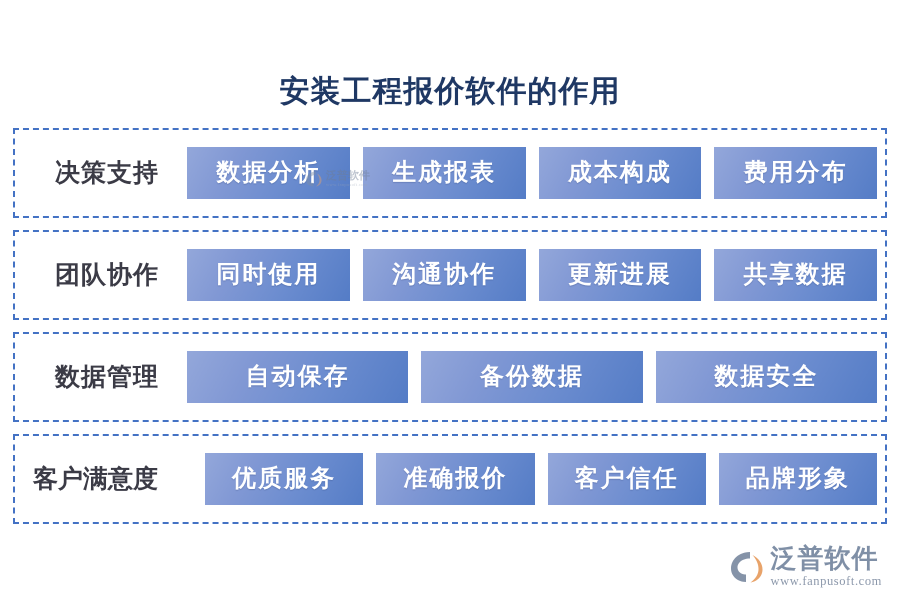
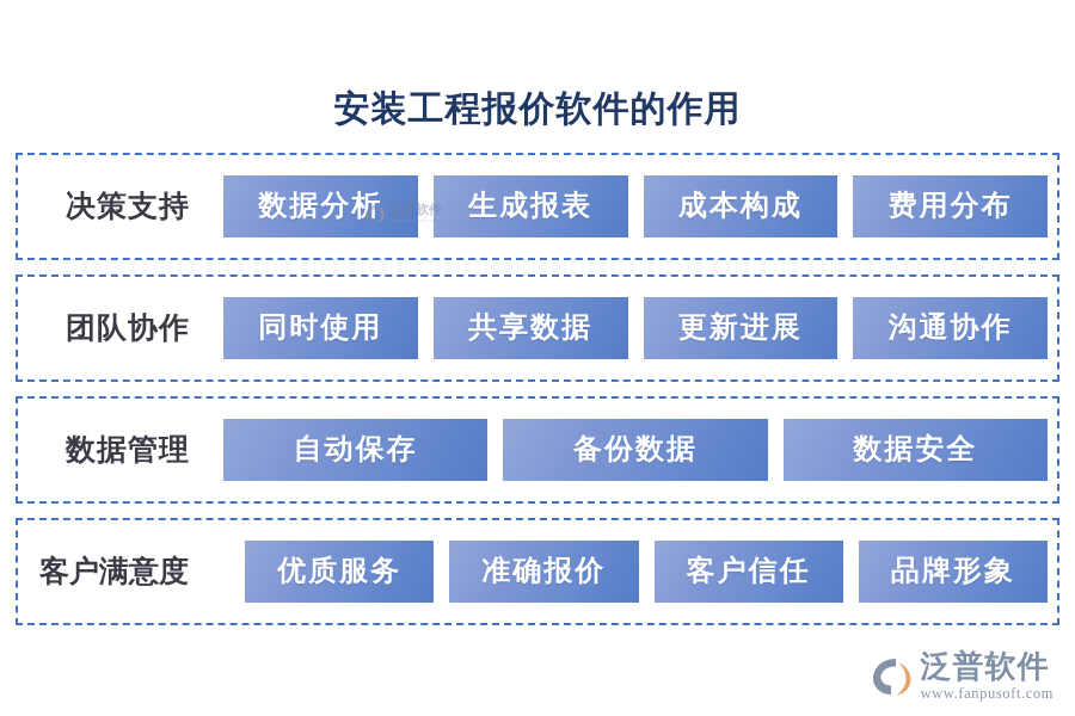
  安装工程报价软件的作用
  决策支持
  数据分析
  生成报表
  成本构成
  费用分布
  团队协作
  同时使用
- 沟通协作
+ 共享数据
  更新进展
- 共享数据
+ 沟通协作
  数据管理
  自动保存
  备份数据
  数据安全
  客户满意度
  优质服务
  准确报价
  客户信任
  品牌形象
  泛普软件
  泛普软件
  www.fanpusoft.com
